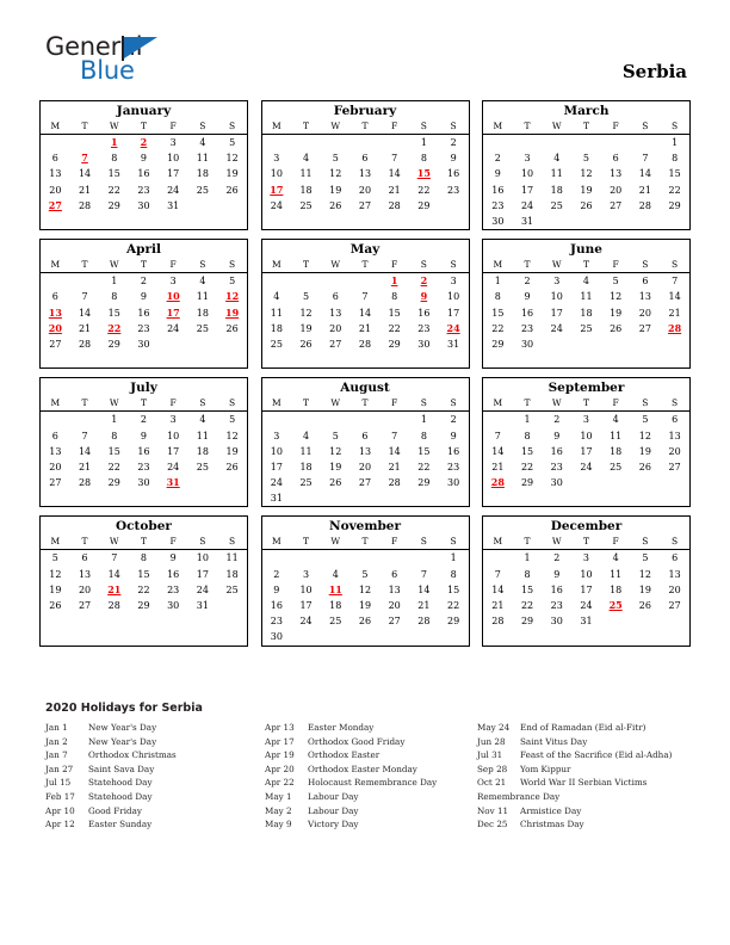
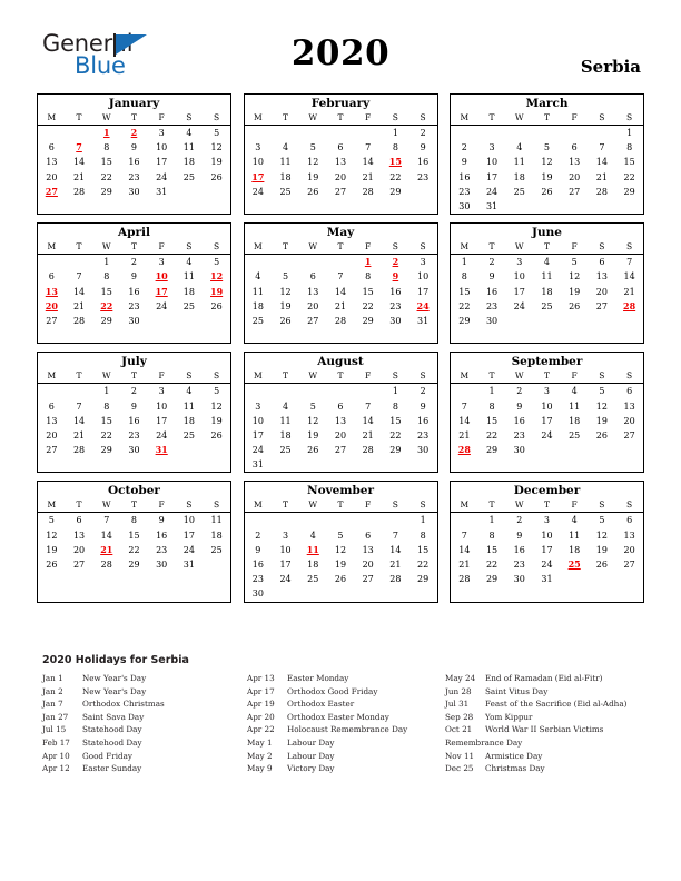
  General
  Blue
+ 2020
  Serbia
  January
  M	T	W	T	F	S	S
  		1	2	3	4	5
  6	7	8	9	10	11	12
  13	14	15	16	17	18	19
  20	21	22	23	24	25	26
  27	28	29	30	31
  February
  M	T	W	T	F	S	S
  					1	2
  3	4	5	6	7	8	9
  10	11	12	13	14	15	16
  17	18	19	20	21	22	23
  24	25	26	27	28	29
  March
  M	T	W	T	F	S	S
  						1
  2	3	4	5	6	7	8
  9	10	11	12	13	14	15
  16	17	18	19	20	21	22
  23	24	25	26	27	28	29
  30	31
  April
  M	T	W	T	F	S	S
  		1	2	3	4	5
  6	7	8	9	10	11	12
  13	14	15	16	17	18	19
  20	21	22	23	24	25	26
  27	28	29	30
  May
  M	T	W	T	F	S	S
  				1	2	3
  4	5	6	7	8	9	10
  11	12	13	14	15	16	17
  18	19	20	21	22	23	24
  25	26	27	28	29	30	31
  June
  M	T	W	T	F	S	S
  1	2	3	4	5	6	7
  8	9	10	11	12	13	14
  15	16	17	18	19	20	21
  22	23	24	25	26	27	28
  29	30
  July
  M	T	W	T	F	S	S
  		1	2	3	4	5
  6	7	8	9	10	11	12
  13	14	15	16	17	18	19
  20	21	22	23	24	25	26
  27	28	29	30	31
  August
  M	T	W	T	F	S	S
  					1	2
  3	4	5	6	7	8	9
  10	11	12	13	14	15	16
  17	18	19	20	21	22	23
  24	25	26	27	28	29	30
  31
  September
  M	T	W	T	F	S	S
  	1	2	3	4	5	6
  7	8	9	10	11	12	13
  14	15	16	17	18	19	20
  21	22	23	24	25	26	27
  28	29	30
  October
  M	T	W	T	F	S	S
  5	6	7	8	9	10	11
  12	13	14	15	16	17	18
  19	20	21	22	23	24	25
  26	27	28	29	30	31
  November
  M	T	W	T	F	S	S
  						1
  2	3	4	5	6	7	8
  9	10	11	12	13	14	15
  16	17	18	19	20	21	22
  23	24	25	26	27	28	29
  30
  December
  M	T	W	T	F	S	S
  	1	2	3	4	5	6
  7	8	9	10	11	12	13
  14	15	16	17	18	19	20
  21	22	23	24	25	26	27
  28	29	30	31
  2020 Holidays for Serbia
  Jan 1
  New Year's Day
  Jan 2
  New Year's Day
  Jan 7
  Orthodox Christmas
  Jan 27
  Saint Sava Day
  Jul 15
  Statehood Day
  Feb 17
  Statehood Day
  Apr 10
  Good Friday
  Apr 12
  Easter Sunday
  Apr 13
  Easter Monday
  Apr 17
  Orthodox Good Friday
  Apr 19
  Orthodox Easter
  Apr 20
  Orthodox Easter Monday
  Apr 22
  Holocaust Remembrance Day
  May 1
  Labour Day
  May 2
  Labour Day
  May 9
  Victory Day
  May 24
  End of Ramadan (Eid al-Fitr)
  Jun 28
  Saint Vitus Day
  Jul 31
  Feast of the Sacrifice (Eid al-Adha)
  Sep 28
  Yom Kippur
  Oct 21
  World War II Serbian Victims
  Remembrance Day
  Nov 11
  Armistice Day
  Dec 25
  Christmas Day
